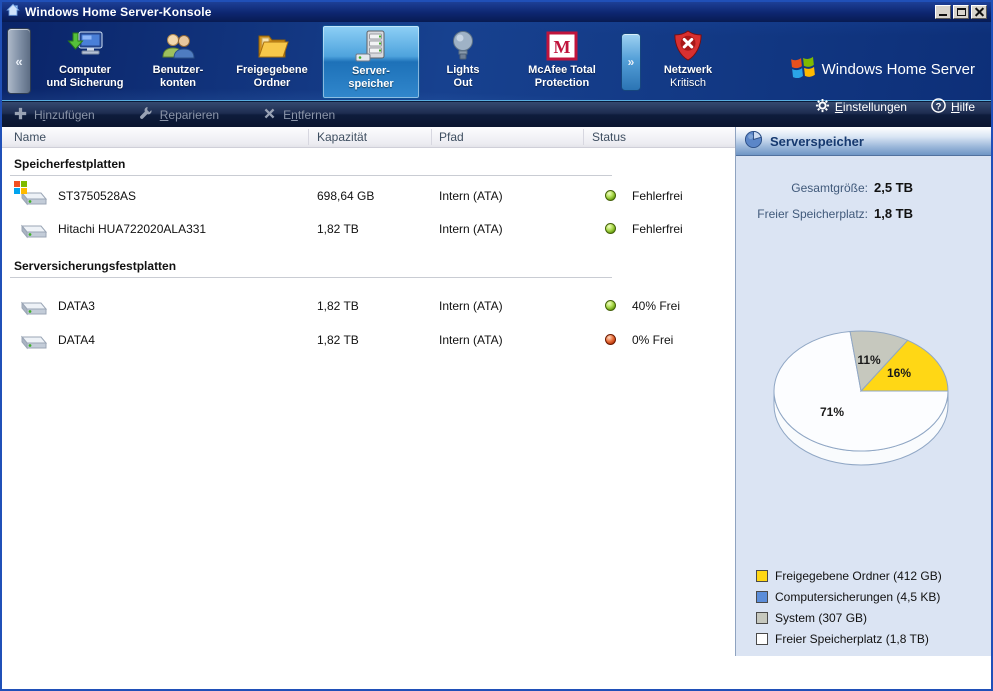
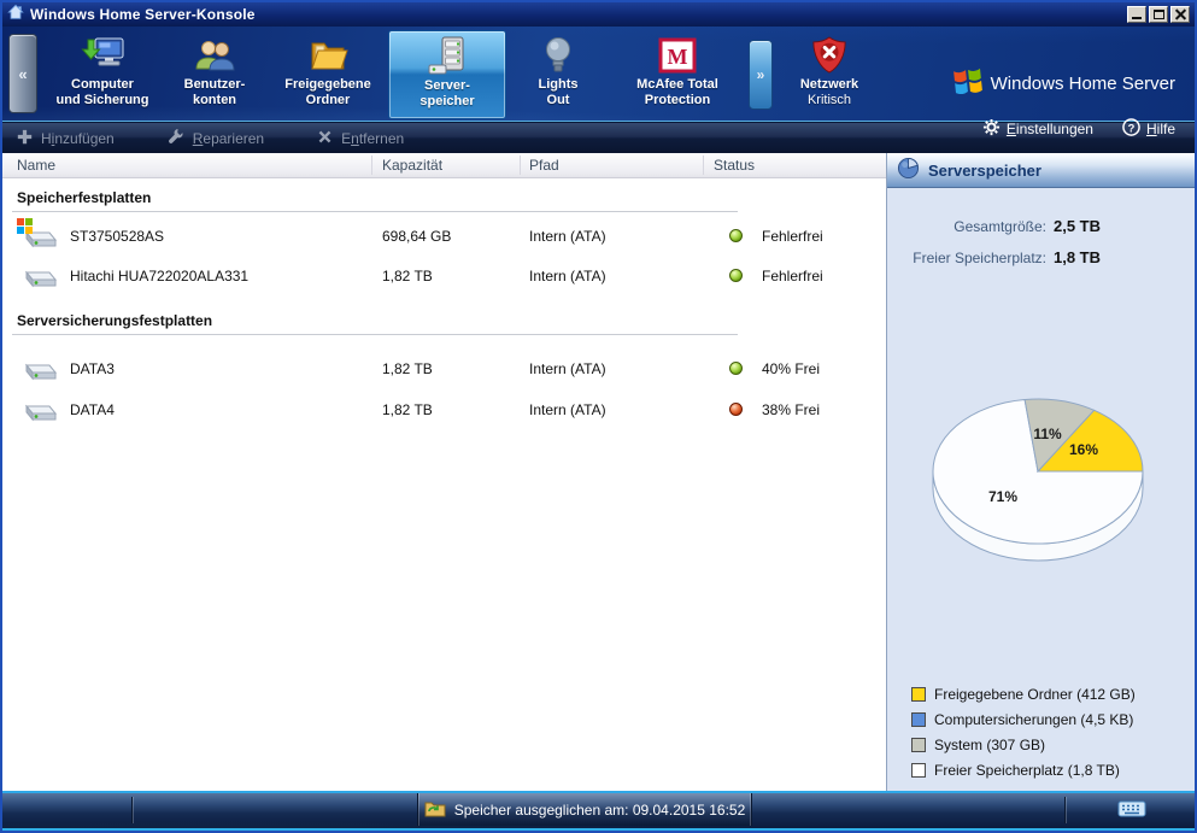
  Windows Home Server-Konsole
  «
  Computer
  und Sicherung
  Benutzer-
  konten
  Freigegebene
  Ordner
  Server-
  speicher
  Lights
  Out
  M
  McAfee Total
  Protection
  »
  Netzwerk
  Kritisch
  Windows Home Server
  Einstellungen
  ?
  Hilfe
  Hinzufügen
  Reparieren
  Entfernen
  Name
  Kapazität
  Pfad
  Status
  Speicherfestplatten
  ST3750528AS
  698,64 GB
  Intern (ATA)
  Fehlerfrei
  Hitachi HUA722020ALA331
  1,82 TB
  Intern (ATA)
  Fehlerfrei
  Serversicherungsfestplatten
  DATA3
  1,82 TB
  Intern (ATA)
  40% Frei
  DATA4
  1,82 TB
  Intern (ATA)
- 0% Frei
+ 38% Frei
  Serverspeicher
  Gesamtgröße:
  2,5 TB
  Freier Speicherplatz:
  1,8 TB
  11%
  16%
  71%
  Freigegebene Ordner (412 GB)
  Computersicherungen (4,5 KB)
  System (307 GB)
  Freier Speicherplatz (1,8 TB)
+ Speicher ausgeglichen am: 09.04.2015 16:52
